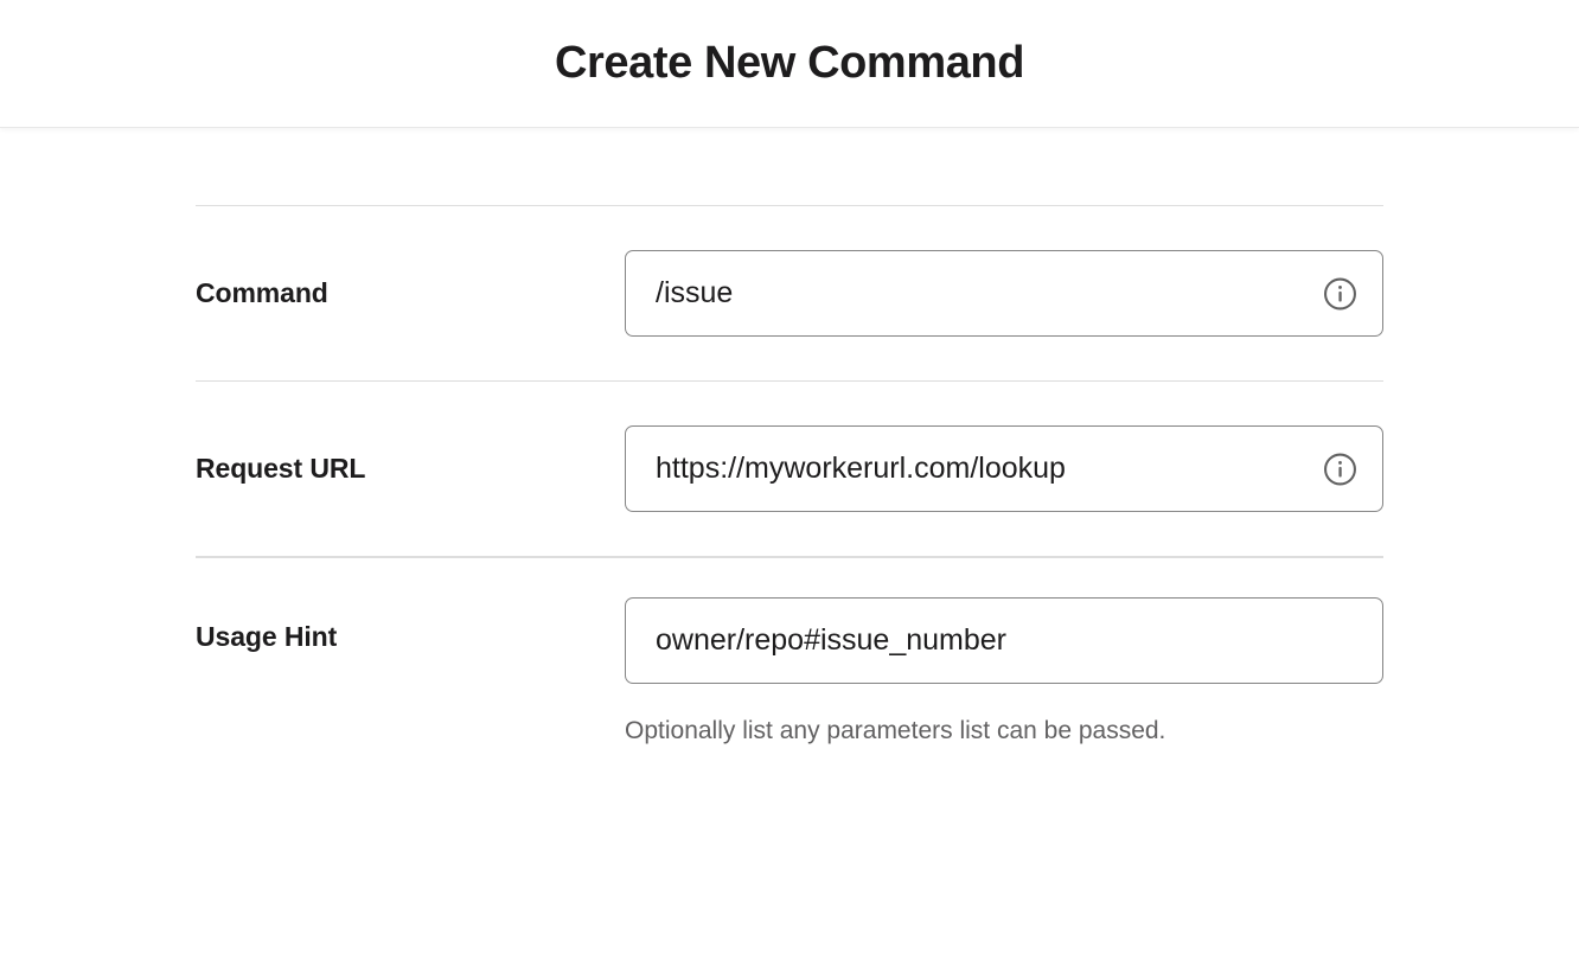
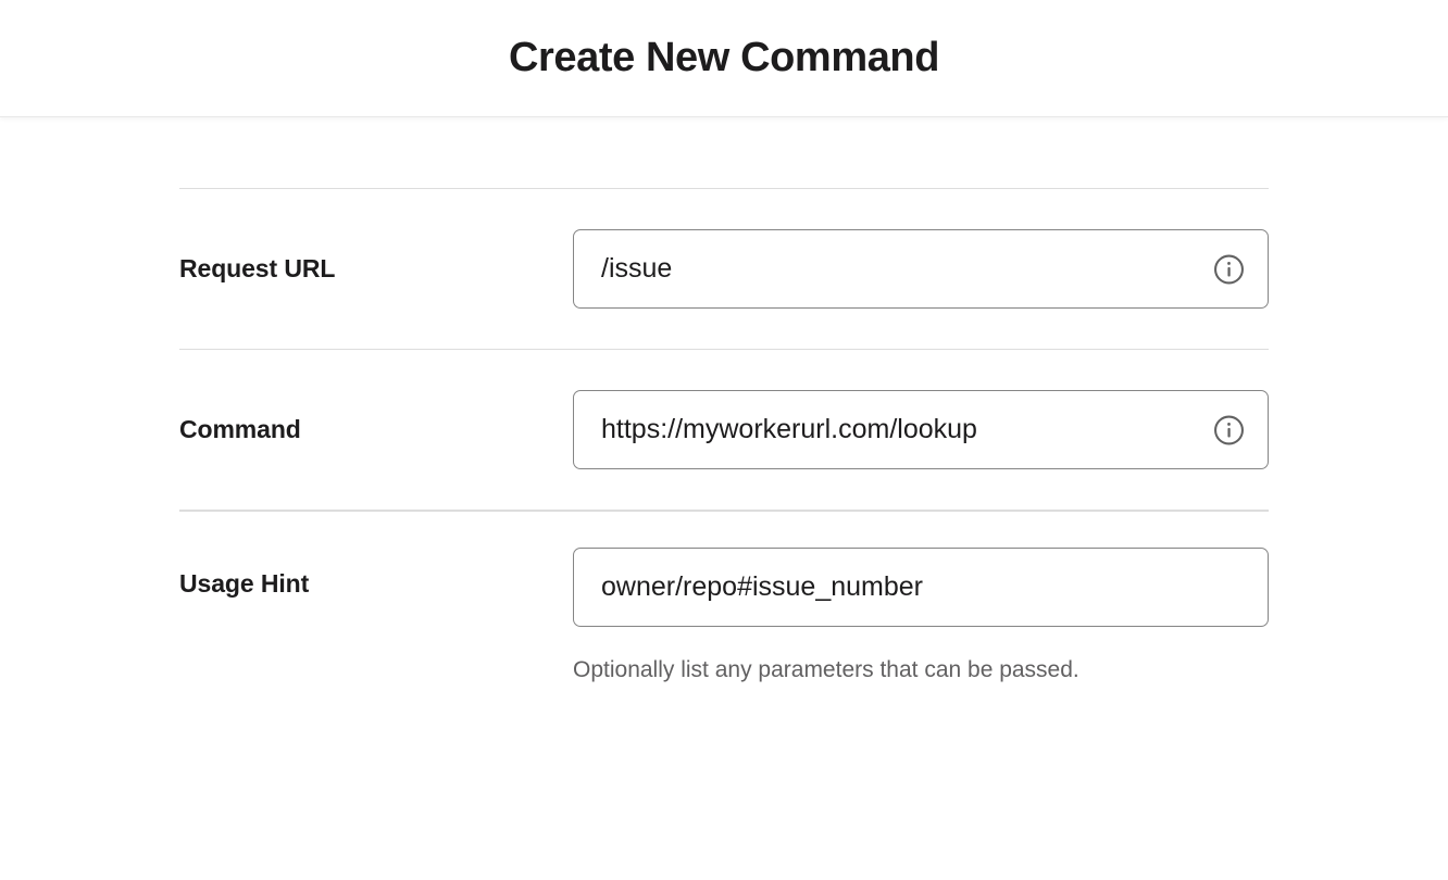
  Create New Command
- Command
+ Request URL
  /issue
- Request URL
+ Command
  https://myworkerurl.com/lookup
  Usage Hint
  owner/repo#issue_number
- Optionally list any parameters list can be passed.
+ Optionally list any parameters that can be passed.
